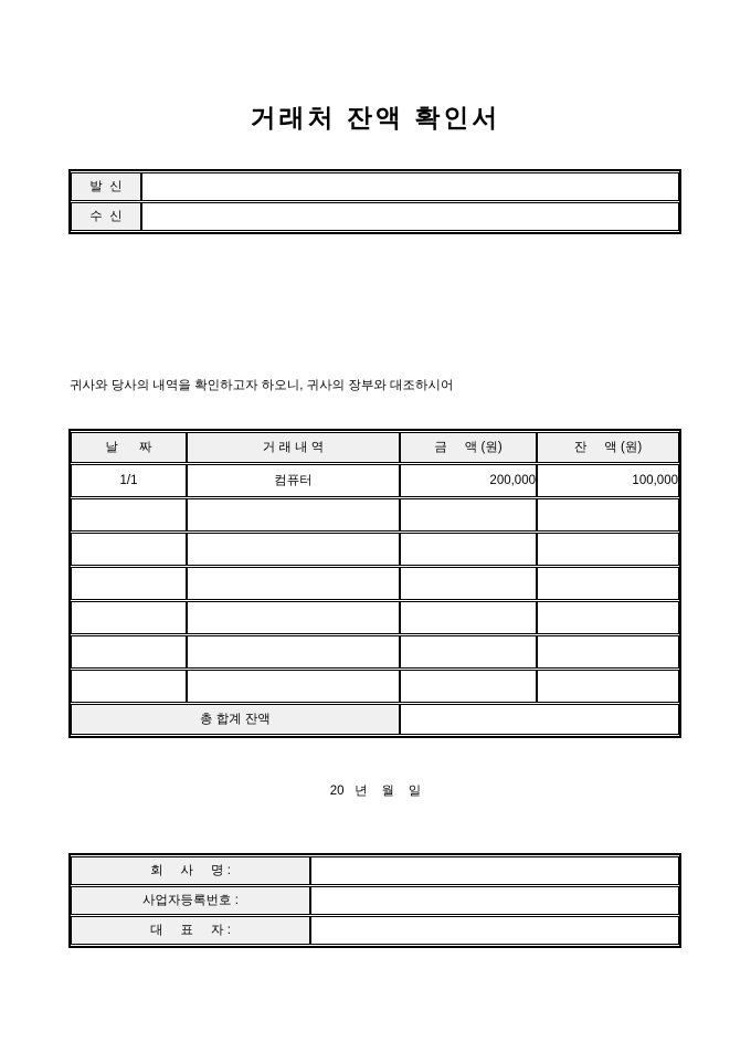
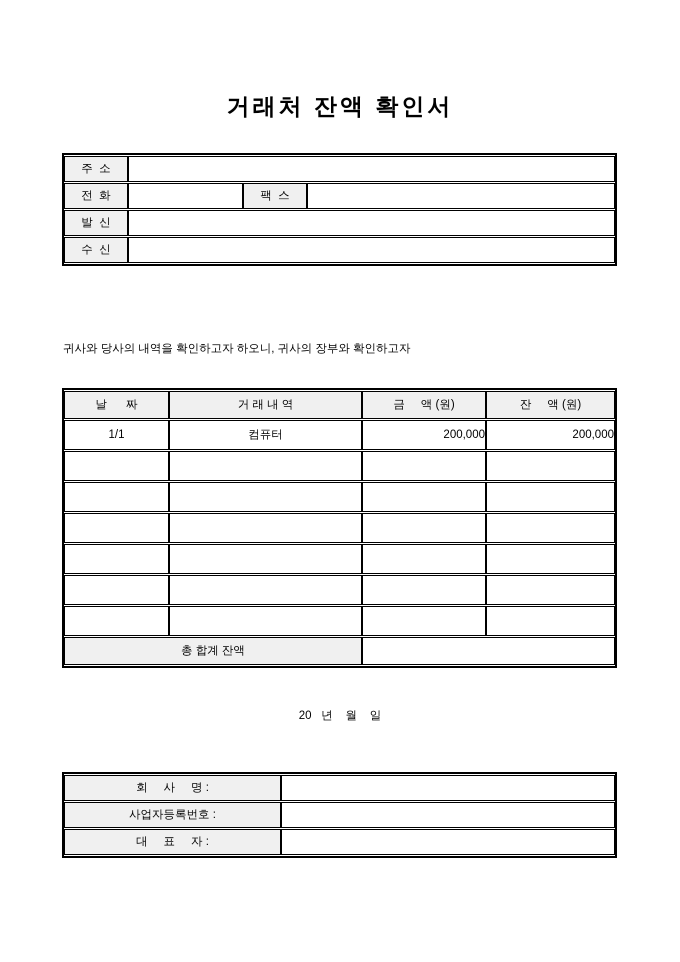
  거래처 잔액 확인서
+ 주 소
+ 전 화		팩 스
  발 신
  수 신
- 귀사와 당사의 내역을 확인하고자 하오니, 귀사의 장부와 대조하시어
+ 귀사와 당사의 내역을 확인하고자 하오니, 귀사의 장부와 확인하고자
  날 짜	거 래 내 역	금 액 (원)	잔 액 (원)
- 1/1	컴퓨터	200,000	100,000
+ 1/1	컴퓨터	200,000	200,000
  총 합계 잔액
  20 년 월 일
  회 사 명 :
  사업자등록번호 :
  대 표 자 :
